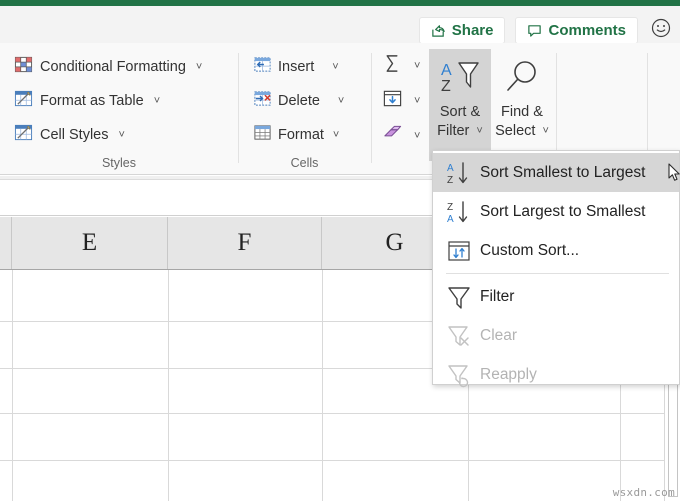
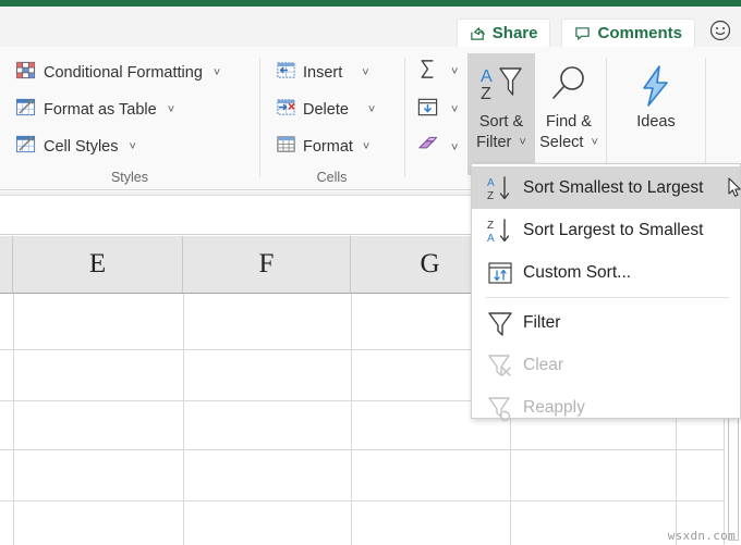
  Share
  Comments
  Conditional Formatting
  ˅
  Format as Table
  ˅
  Cell Styles
  ˅
  Styles
  Insert
  ˅
  Delete
  ˅
  Format
  ˅
  Cells
  ˅
  ˅
  ˅
  A
  Z
  Sort &
  Filter
  ˅
  Find &
  Select
  ˅
+ Ideas
  E
  F
  G
  A
  Z
  Sort Smallest to Largest
  Z
  A
  Sort Largest to Smallest
  Custom Sort...
  Filter
  Clear
  Reapply
  wsxdn.com
